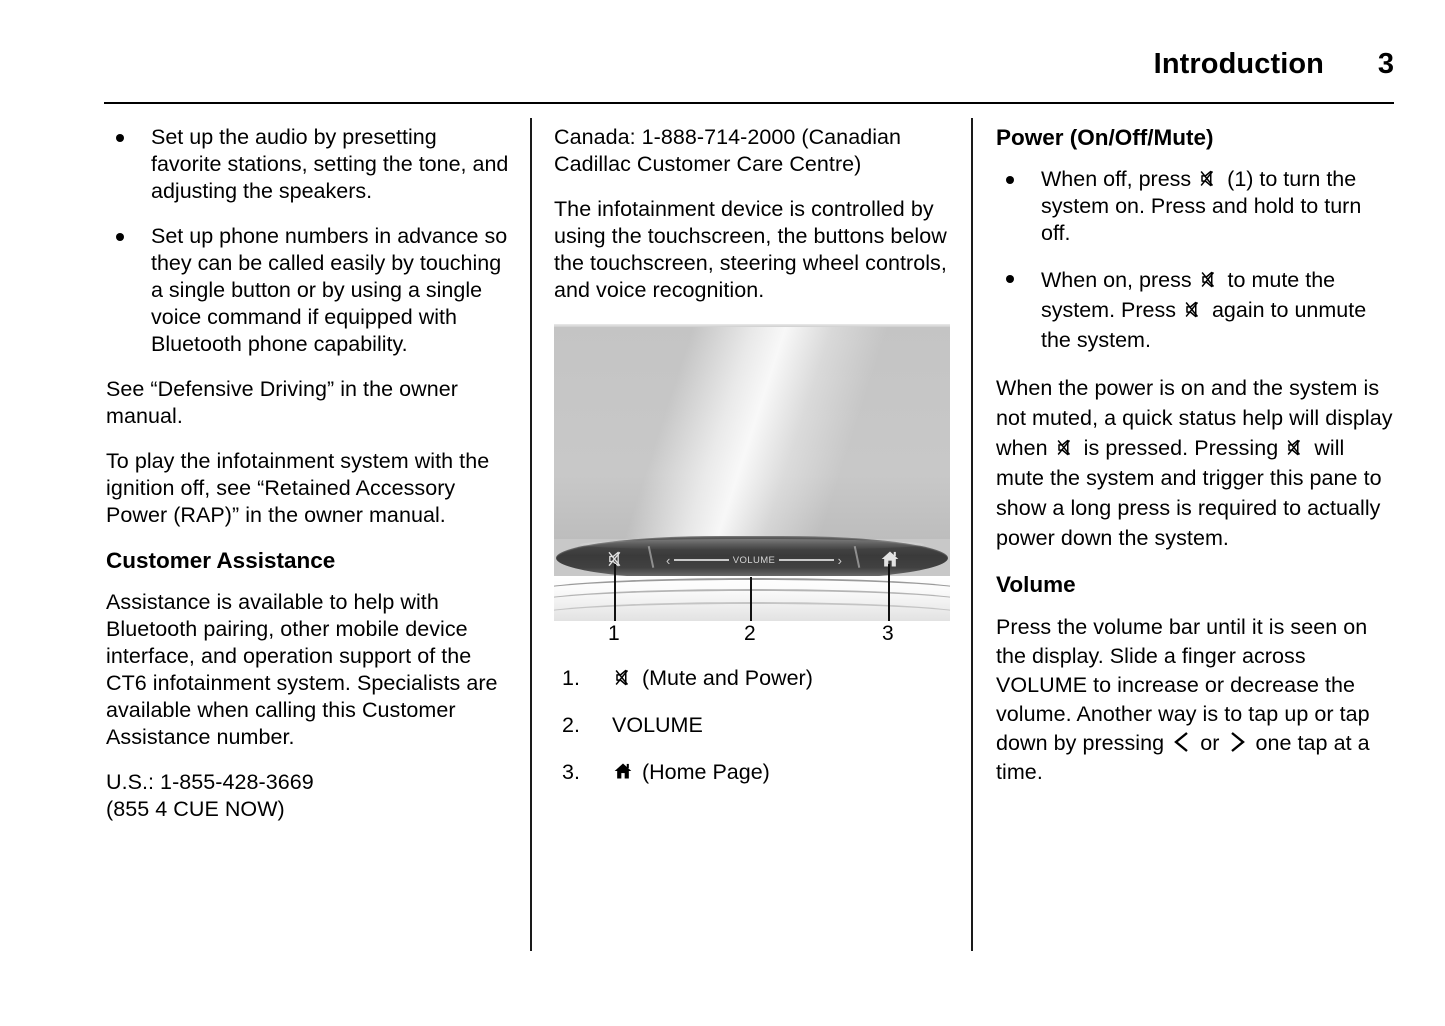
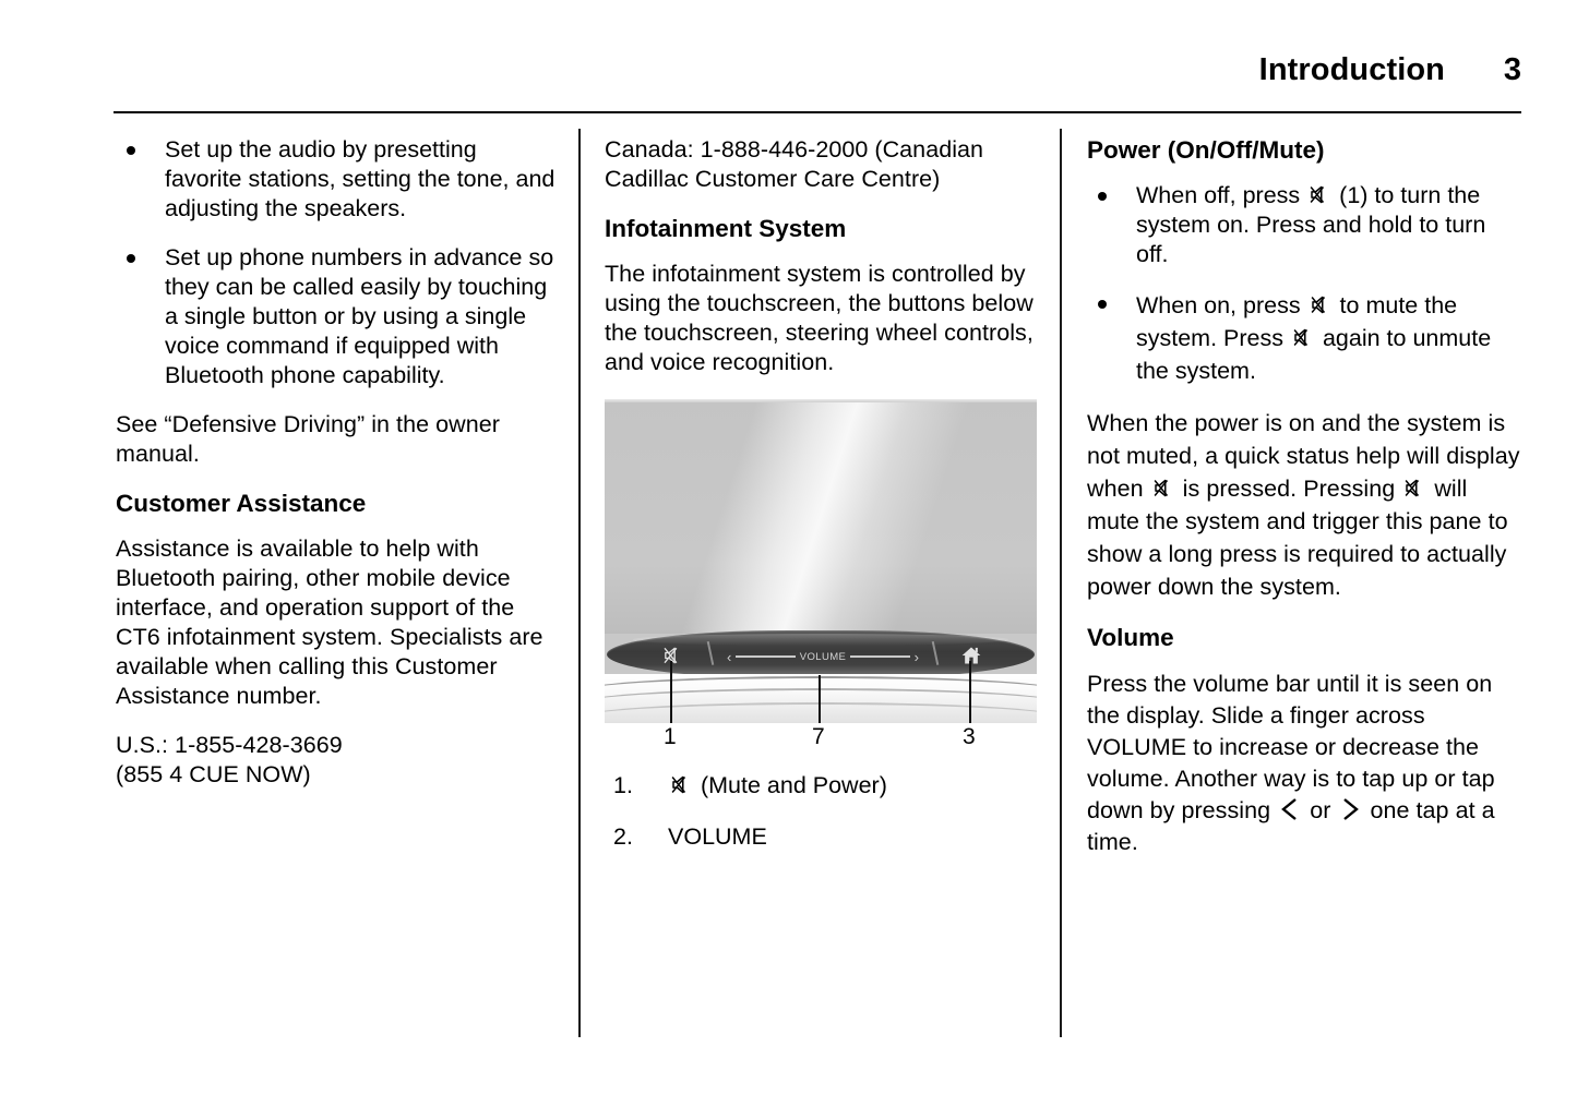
  Introduction
  3
  Set up the audio by presetting favorite stations, setting the tone, and adjusting the speakers.
  Set up phone numbers in advance so they can be called easily by touching a single button or by using a single voice command if equipped with Bluetooth phone capability.
  See “Defensive Driving” in the owner manual.
- To play the infotainment system with the ignition off, see “Retained Accessory Power (RAP)” in the owner manual.
  Customer Assistance
  Assistance is available to help with Bluetooth pairing, other mobile device interface, and operation support of the CT6 infotainment system. Specialists are available when calling this Customer Assistance number.
  U.S.: 1-855-428-3669
  (855 4 CUE NOW)
- Canada: 1-888-714-2000 (Canadian Cadillac Customer Care Centre)
+ Canada: 1-888-446-2000 (Canadian Cadillac Customer Care Centre)
+ Infotainment System
- The infotainment device is controlled by using the touchscreen, the buttons below the touchscreen, steering wheel controls, and voice recognition.
+ The infotainment system is controlled by using the touchscreen, the buttons below the touchscreen, steering wheel controls, and voice recognition.
  ‹
  VOLUME
  ›
  1
- 2
+ 7
  3
  1.
  (Mute and Power)
  2.
  VOLUME
- 3.
- (Home Page)
  Power (On/Off/Mute)
  When off, press (1) to turn the system on. Press and hold to turn off.
  When on, press to mute the system. Press again to unmute the system.
  When the power is on and the system is not muted, a quick status help will display when is pressed. Pressing will mute the system and trigger this pane to show a long press is required to actually power down the system.
  Volume
  Press the volume bar until it is seen on the display. Slide a finger across VOLUME to increase or decrease the volume. Another way is to tap up or tap down by pressing or one tap at a time.
